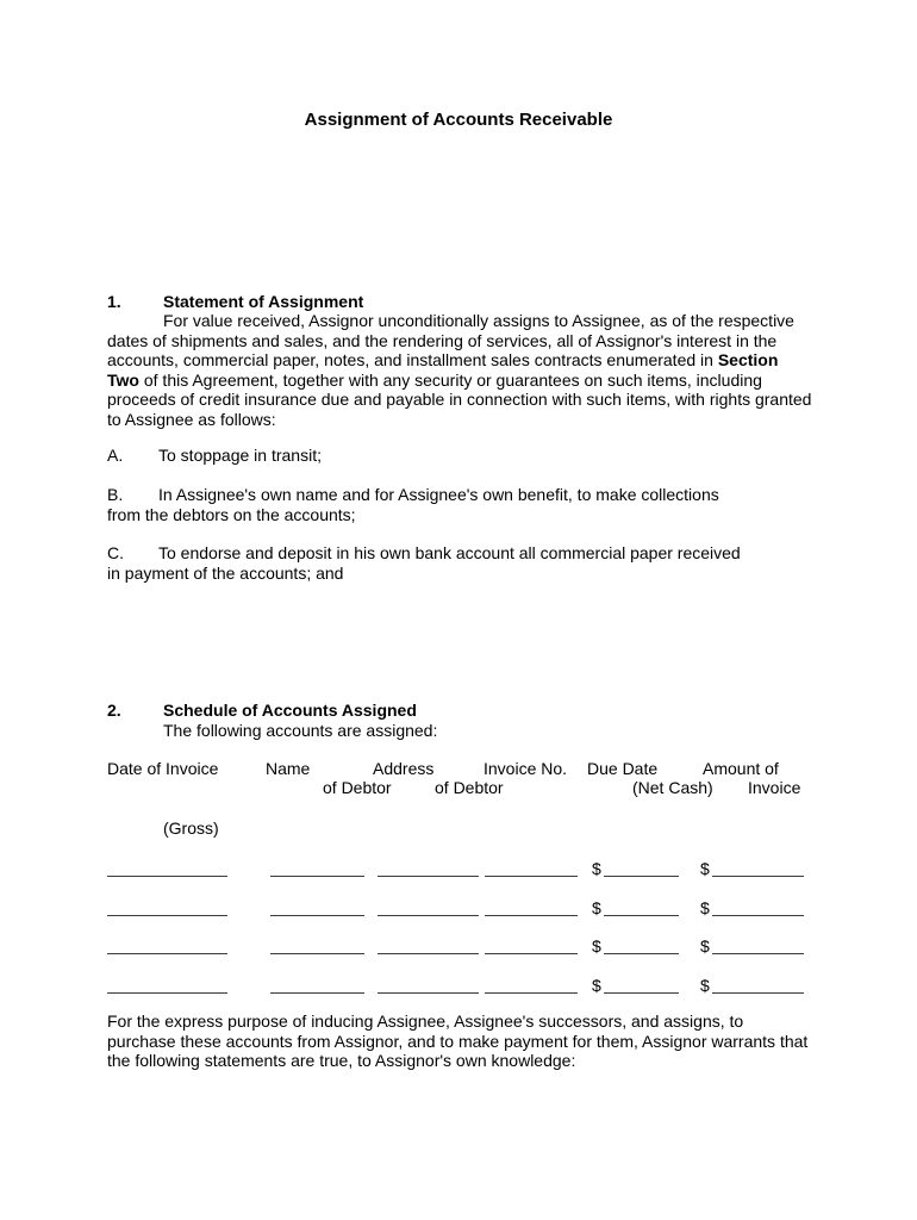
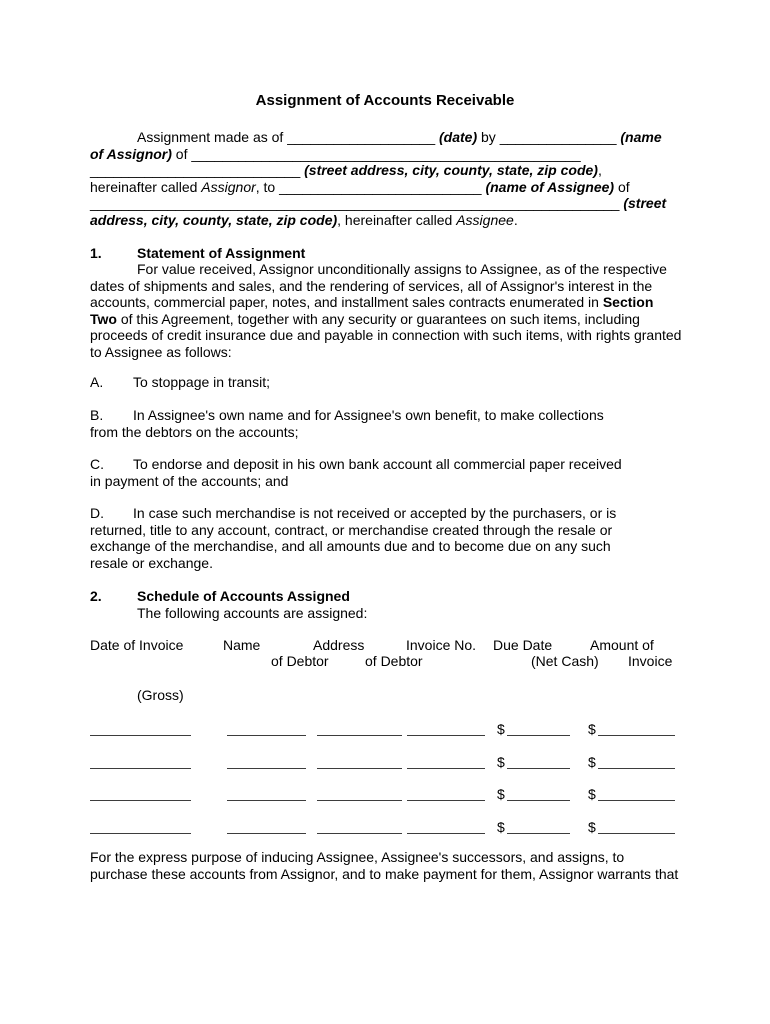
  Assignment of Accounts Receivable
+ Assignment made as of ___________________ (date) by _______________ (name
+ of Assignor) of __________________________________________________
+ ___________________________ (street address, city, county, state, zip code),
+ hereinafter called Assignor, to __________________________ (name of Assignee) of
+ ____________________________________________________________________ (street
+ address, city, county, state, zip code), hereinafter called Assignee.
  1. Statement of Assignment
  For value received, Assignor unconditionally assigns to Assignee, as of the respective
  dates of shipments and sales, and the rendering of services, all of Assignor's interest in the
  accounts, commercial paper, notes, and installment sales contracts enumerated in Section
  Two of this Agreement, together with any security or guarantees on such items, including
  proceeds of credit insurance due and payable in connection with such items, with rights granted
  to Assignee as follows:
  A. To stoppage in transit;
  B. In Assignee's own name and for Assignee's own benefit, to make collections
  from the debtors on the accounts;
  C. To endorse and deposit in his own bank account all commercial paper received
  in payment of the accounts; and
+ D. In case such merchandise is not received or accepted by the purchasers, or is
+ returned, title to any account, contract, or merchandise created through the resale or
+ exchange of the merchandise, and all amounts due and to become due on any such
+ resale or exchange.
  2. Schedule of Accounts Assigned
  The following accounts are assigned:
  Date of Invoice
  Name
  Address
  Invoice No.
  Due Date
  Amount of
  of Debtor
  of Debtor
  (Net Cash)
  Invoice
  (Gross)
  $
  $
  $
  $
  $
  $
  $
  $
  For the express purpose of inducing Assignee, Assignee's successors, and assigns, to
  purchase these accounts from Assignor, and to make payment for them, Assignor warrants that
- the following statements are true, to Assignor's own knowledge:
